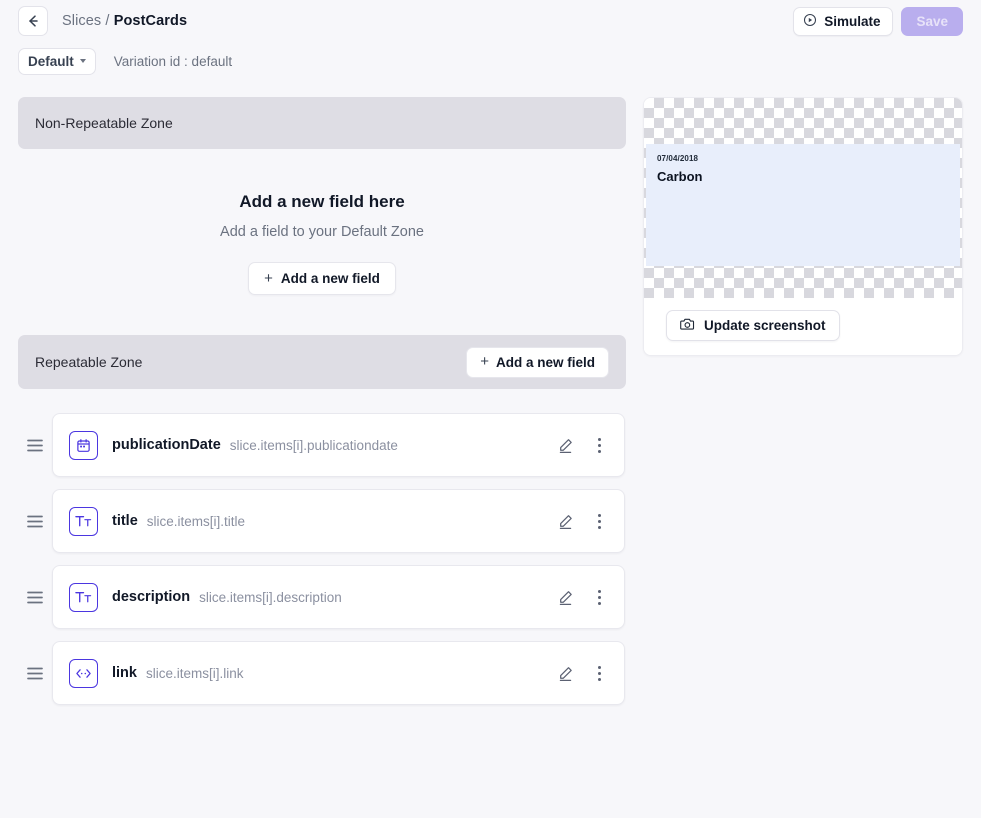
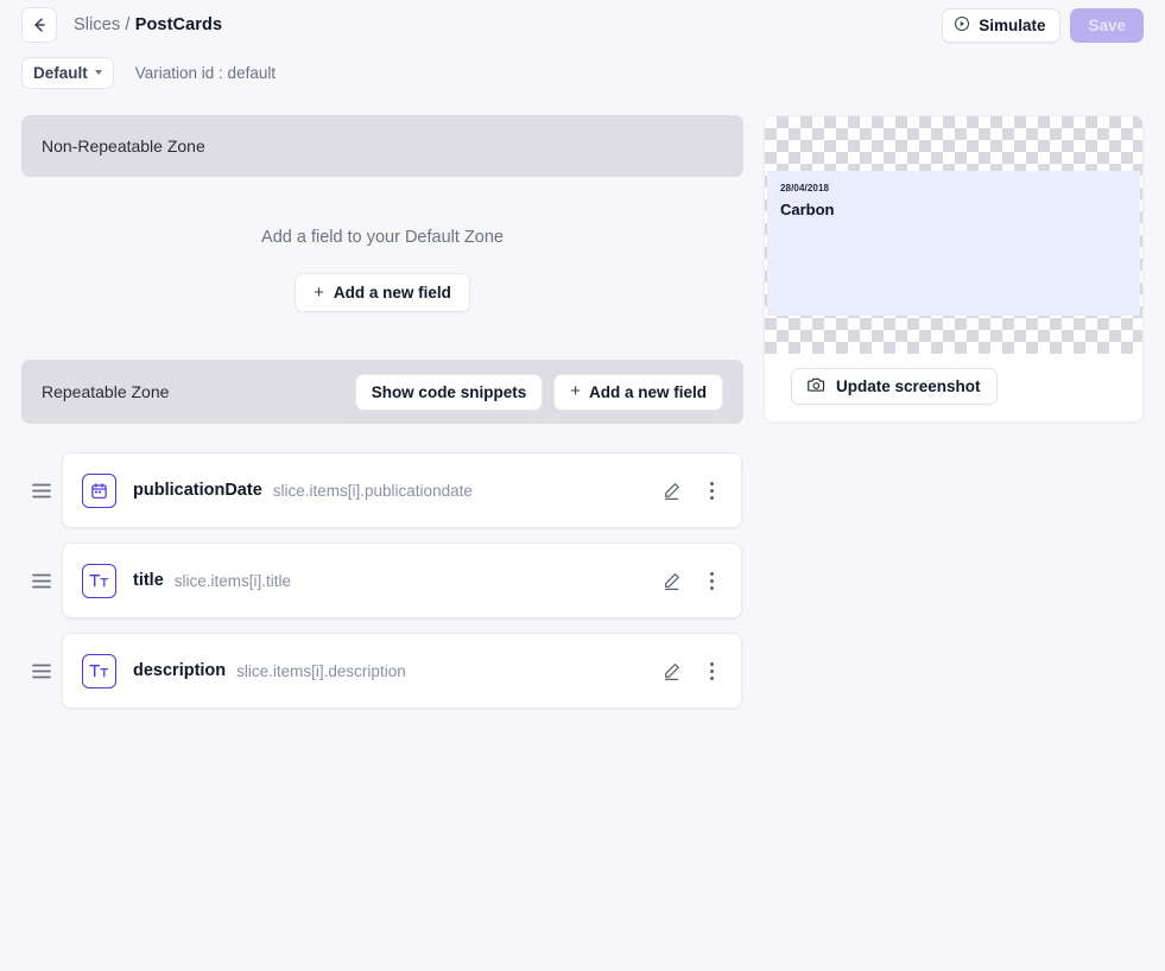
  Slices / PostCards
  Simulate
  Save
  Default
  Variation id : default
  Non-Repeatable Zone
- Add a new field here
  Add a field to your Default Zone
  +
  Add a new field
  Repeatable Zone
+ Show code snippets
  +
  Add a new field
  publicationDate
  slice.items[i].publicationdate
  title
  slice.items[i].title
  description
  slice.items[i].description
- link
- slice.items[i].link
- 07/04/2018
+ 28/04/2018
  Carbon
  Update screenshot
